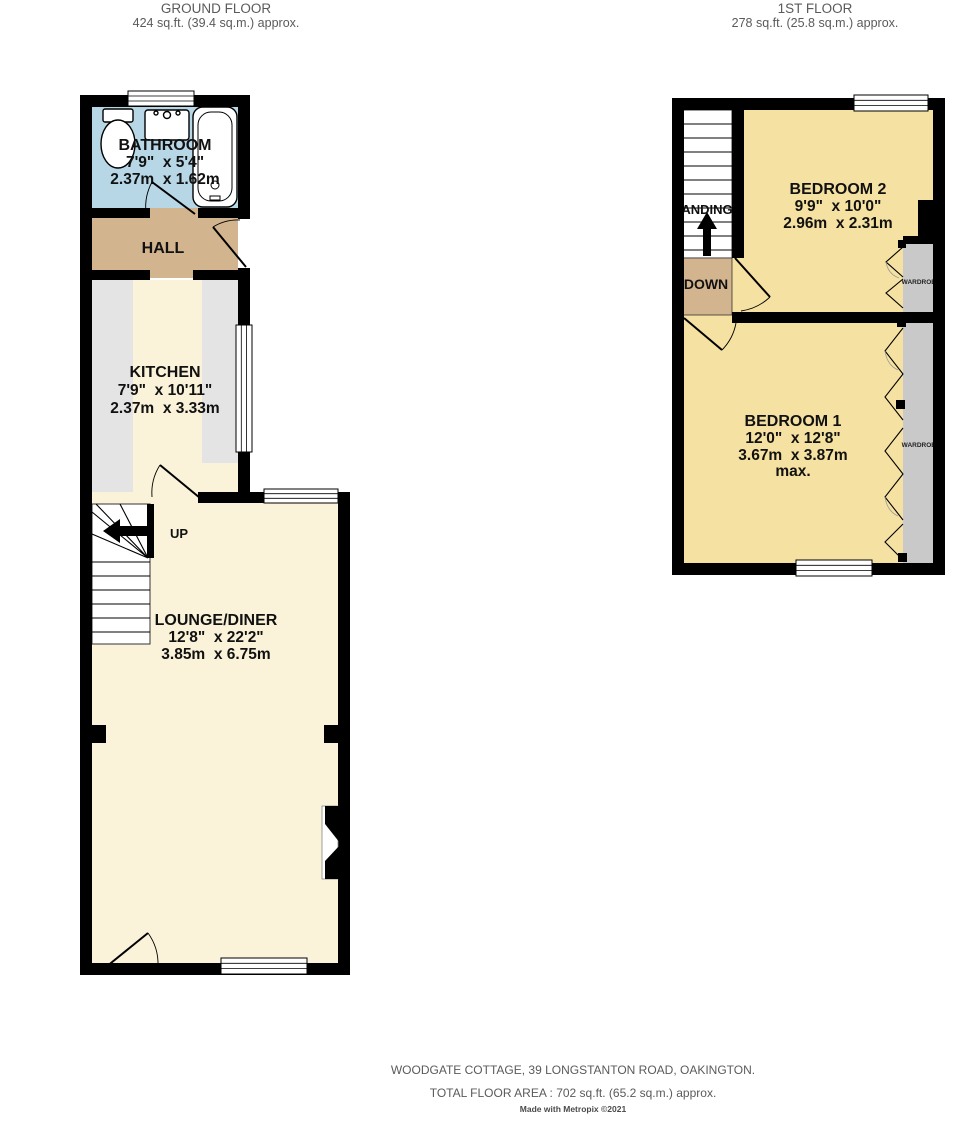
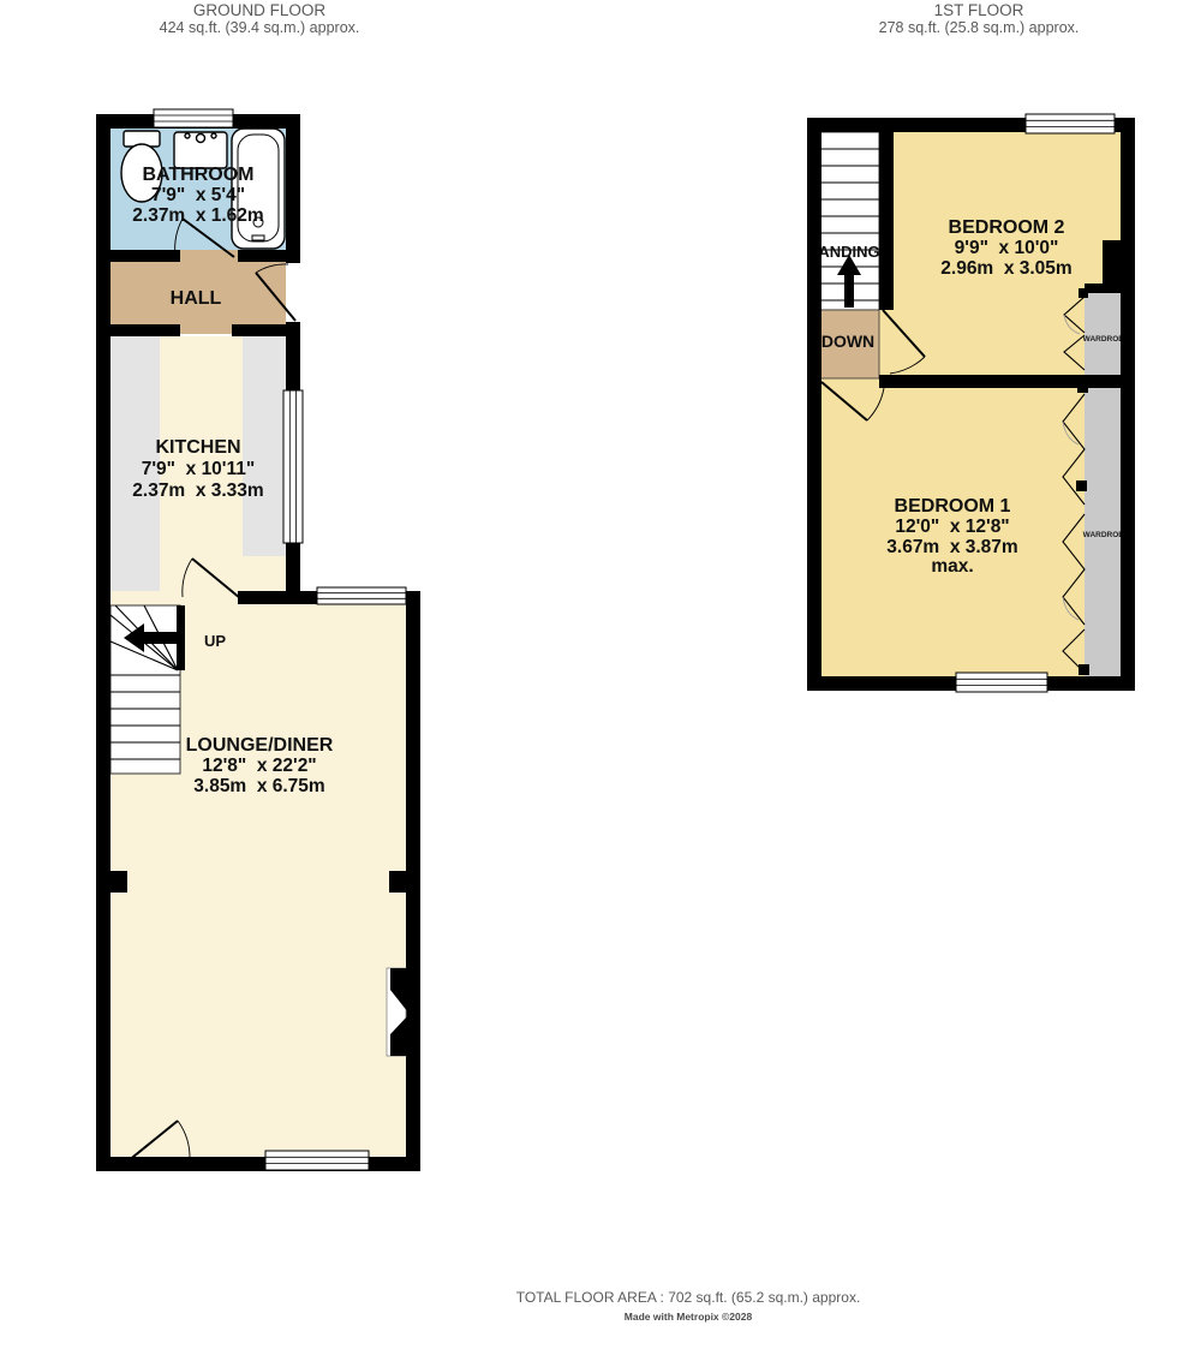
  GROUND FLOOR
  424 sq.ft. (39.4 sq.m.) approx.
  1ST FLOOR
  278 sq.ft. (25.8 sq.m.) approx.
  BATHROOM
  7'9" x 5'4"
  2.37m x 1.62m
  HALL
  KITCHEN
  7'9" x 10'11"
  2.37m x 3.33m
  UP
  LOUNGE/DINER
  12'8" x 22'2"
  3.85m x 6.75m
  BEDROOM 2
  9'9" x 10'0"
- 2.96m x 2.31m
+ 2.96m x 3.05m
  ANDING
  DOWN
  BEDROOM 1
  12'0" x 12'8"
  3.67m x 3.87m
  max.
- WOODGATE COTTAGE, 39 LONGSTANTON ROAD, OAKINGTON.
  TOTAL FLOOR AREA : 702 sq.ft. (65.2 sq.m.) approx.
- Made with Metropix ©2021
+ Made with Metropix ©2028
